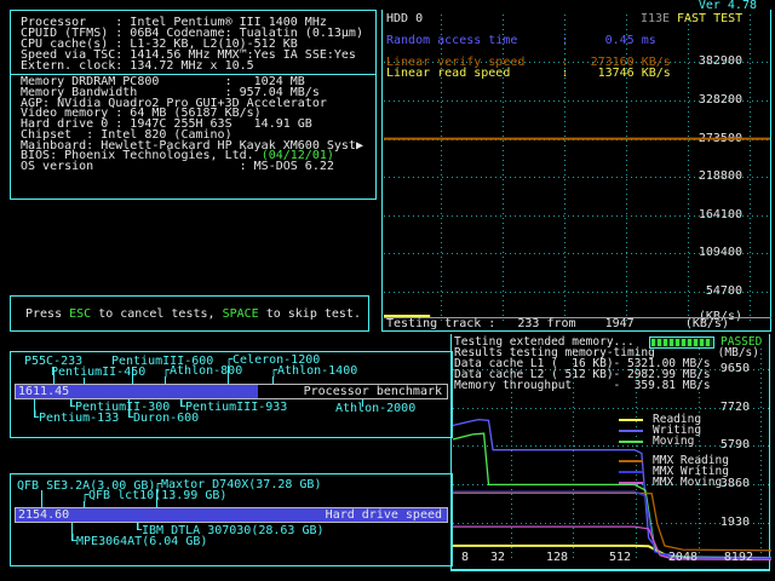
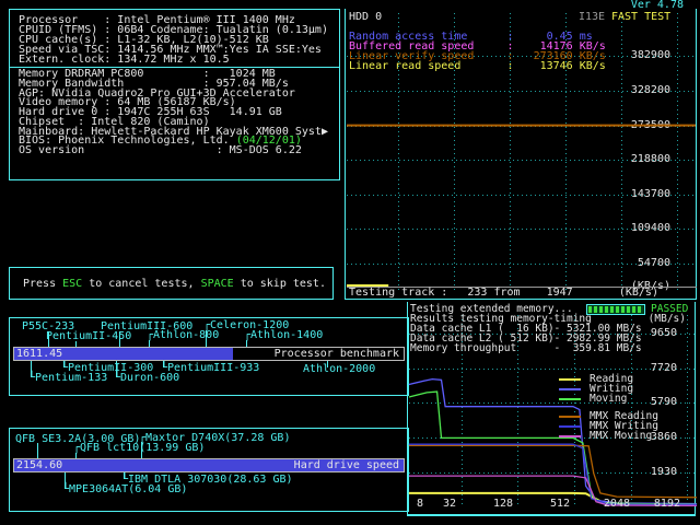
  Ver 4.78
  Processor : Intel Pentium® III 1400 MHz
  CPUID (TFMS) : 06B4 Codename: Tualatin (0.13µm)
  CPU cache(s) : L1-32 KB, L2(10)-512 KB
  Speed via TSC: 1414.56 MHz MMX™:Yes IA SSE:Yes
  Extern. clock: 134.72 MHz x 10.5
  Memory DRDRAM PC800 : 1024 MB
  Memory Bandwidth : 957.04 MB/s
  AGP: NVidia Quadro2 Pro GUI+3D Accelerator
  Video memory : 64 MB (56187 KB/s)
  Hard drive 0 : 1947C 255H 63S 14.91 GB
  Chipset : Intel 820 (Camino)
  Mainboard: Hewlett-Packard HP Kayak XM600 Syst▶
  BIOS: Phoenix Technologies, Ltd. (04/12/01)
  OS version : MS-DOS 6.22
  Press ESC to cancel tests, SPACE to skip test.
  P55C-233
  PentiumIII-600
  ┌Celeron-1200
  PentiumII-450
  ┌Athlon-800
  ┌Athlon-1400
  1611.45
  Processor benchmark
  └PentiumII-300
  └PentiumIII-933
  Athlon-2000
  └Pentium-133
  └Duron-600
  QFB SE3.2A(3.00 GB)
  ┌Maxtor D740X(37.28 GB)
  ┌QFB lct10(13.99 GB)
  2154.60
  Hard drive speed
  └IBM DTLA 307030(28.63 GB)
  └MPE3064AT(6.04 GB)
  HDD 0
  I13E
  FAST TEST
  Random access time : 0.45 ms
+ Buffered read speed : 14176 KB/s
  Linear verify speed : 273160 KB/s
  Linear read speed : 13746 KB/s
  382900
  328200
  218800
- 164100
+ 143700
  109400
  54700
  Testing track : 233 from 1947 (KB/s)
  Testing extended memory...
  PASSED
  Results testing memory-timing
  (MB/s)
  Data cache L1 ( 16 KB)- 5321.00 MB/s
  Data cache L2 ( 512 KB)- 2982.99 MB/s
  Memory throughput - 359.81 MB/s
  9650
  7720
  5790
  3860
  1930
  Reading
  Writing
  Moving
  MMX Reading
  MMX Writing
  MMX Moving
  8
  32
  128
  512
  2048
  8192
